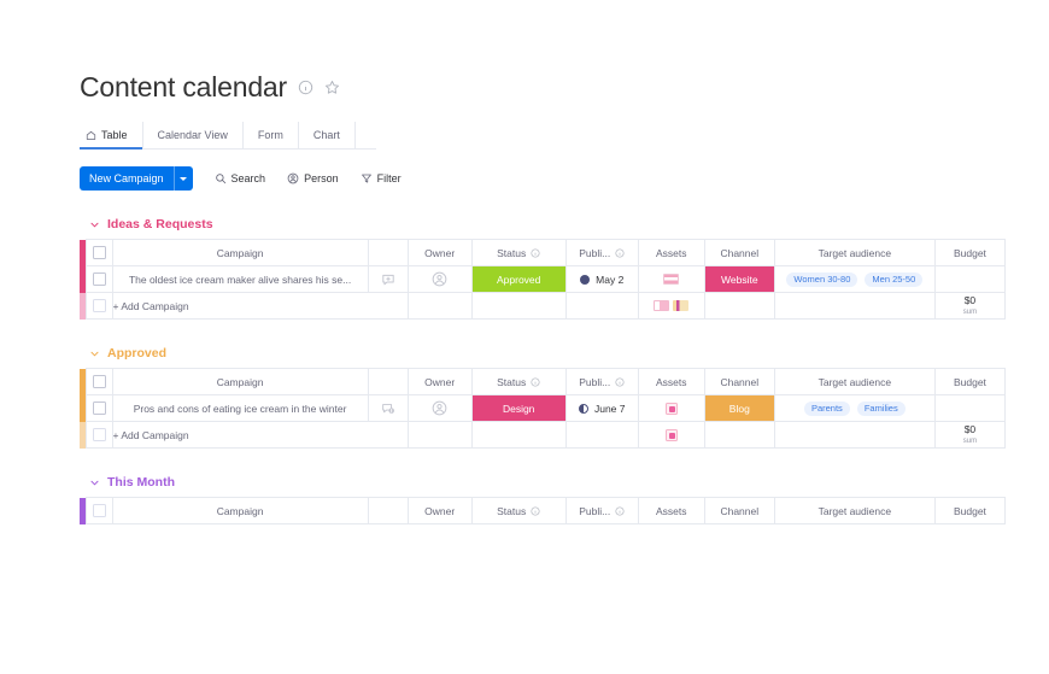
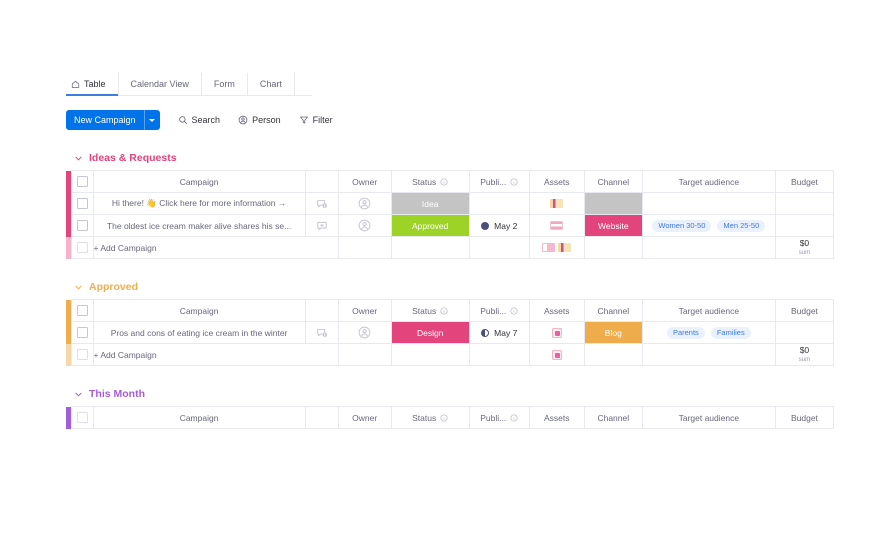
- Content calendar
  Table
  Calendar View
  Form
  Chart
  New Campaign
  Search
  Person
  Filter
  Ideas & Requests
  		Campaign		Owner	Status	Publi...	Assets	Channel	Target audience	Budget
+ 		Hi there! 👋 Click here for more information →			Idea
- 		The oldest ice cream maker alive shares his se...			Approved	May 2		Website	Women 30-80 Men 25-50
+ 		The oldest ice cream maker alive shares his se...			Approved	May 2		Website	Women 30-50 Men 25-50
  		+ Add Campaign							$0
  Approved
  		Campaign		Owner	Status	Publi...	Assets	Channel	Target audience	Budget
- 		Pros and cons of eating ice cream in the winter			Design	June 7		Blog	Parents Families
+ 		Pros and cons of eating ice cream in the winter			Design	May 7		Blog	Parents Families
  		+ Add Campaign							$0
  This Month
  		Campaign		Owner	Status	Publi...	Assets	Channel	Target audience	Budget
